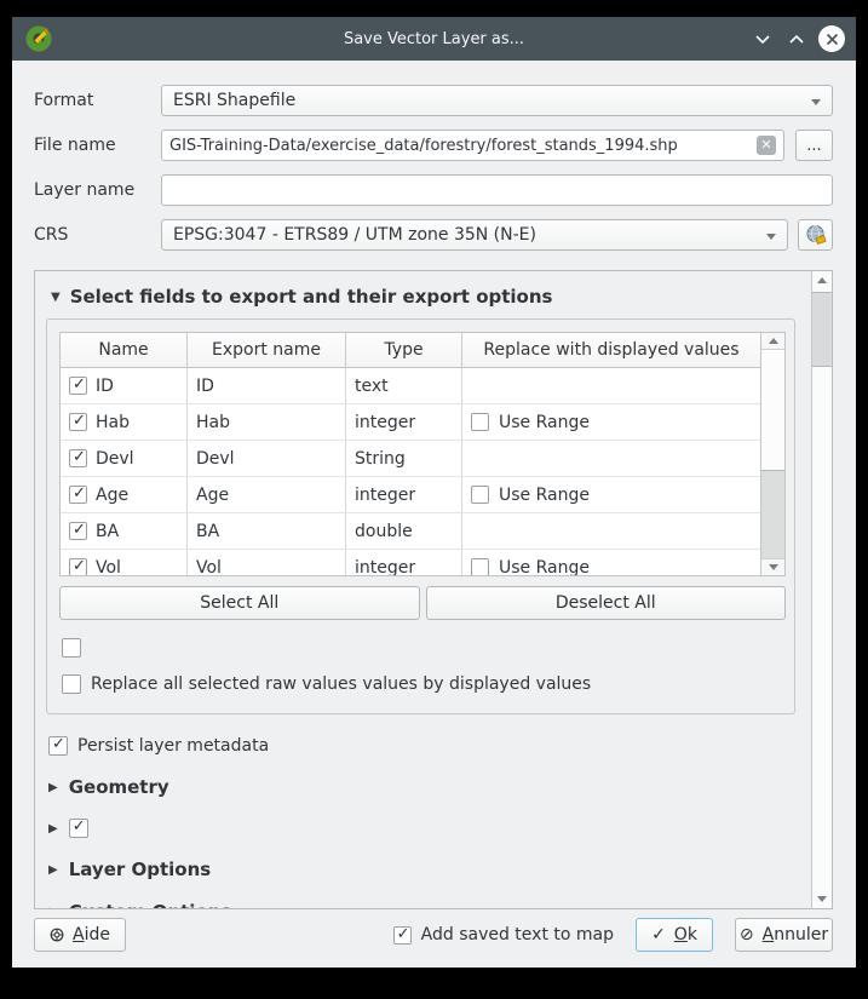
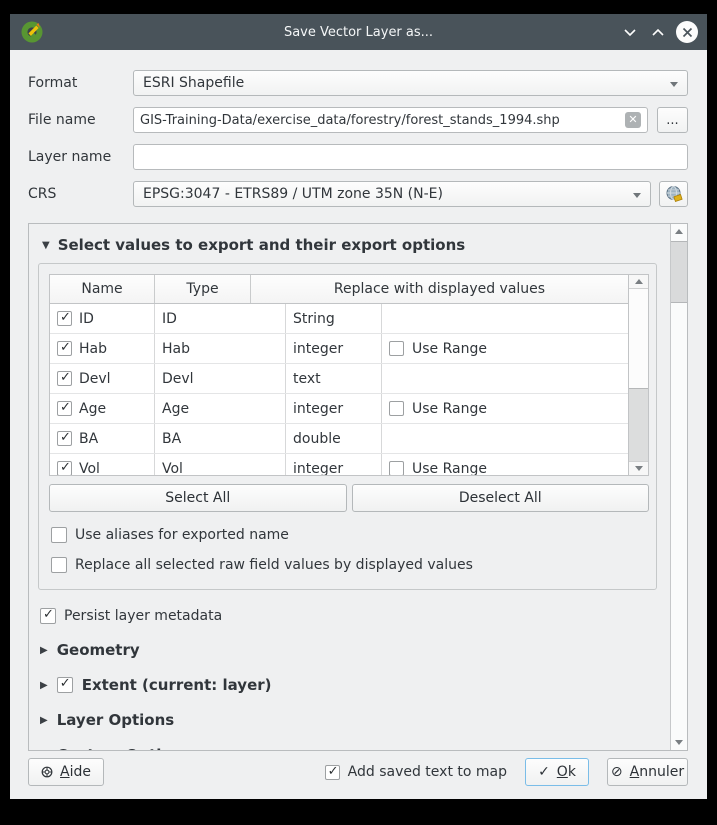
  Save Vector Layer as...
  Format
  ESRI Shapefile
  File name
  GIS-Training-Data/exercise_data/forestry/forest_stands_1994.shp
  ✕
  ...
  Layer name
  CRS
  EPSG:3047 - ETRS89 / UTM zone 35N (N-E)
  ▼
- Select fields to export and their export options
+ Select values to export and their export options
  Name
- Export name
  Type
  Replace with displayed values
  ID
  ID
- text
+ String
  Hab
  Hab
  integer
  Use Range
  Devl
  Devl
- String
+ text
  Age
  Age
  integer
  Use Range
  BA
  BA
  double
  Vol
  Vol
  integer
  Use Range
  Select All
  Deselect All
+ Use aliases for exported name
- Replace all selected raw values values by displayed values
+ Replace all selected raw field values by displayed values
  Persist layer metadata
  ▶
  Geometry
  ▶
+ Extent (current: layer)
  ▶
  Layer Options
  Aide
  Add saved text to map
  ✓
  Ok
  ⊘
  Annuler
